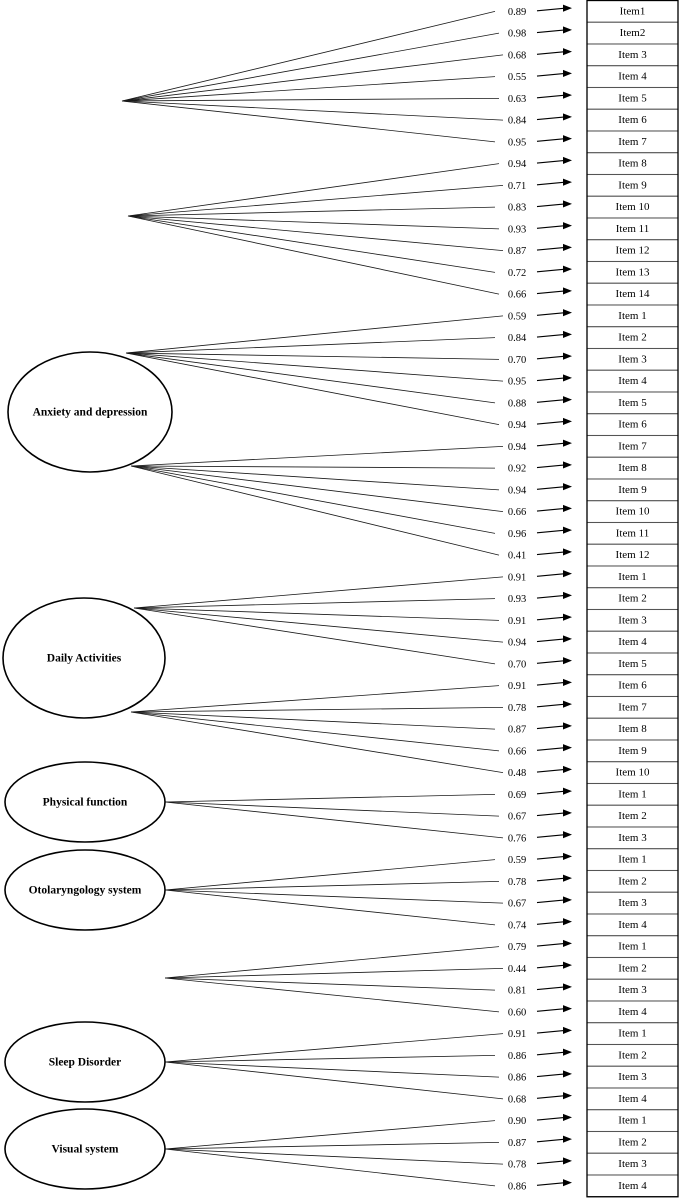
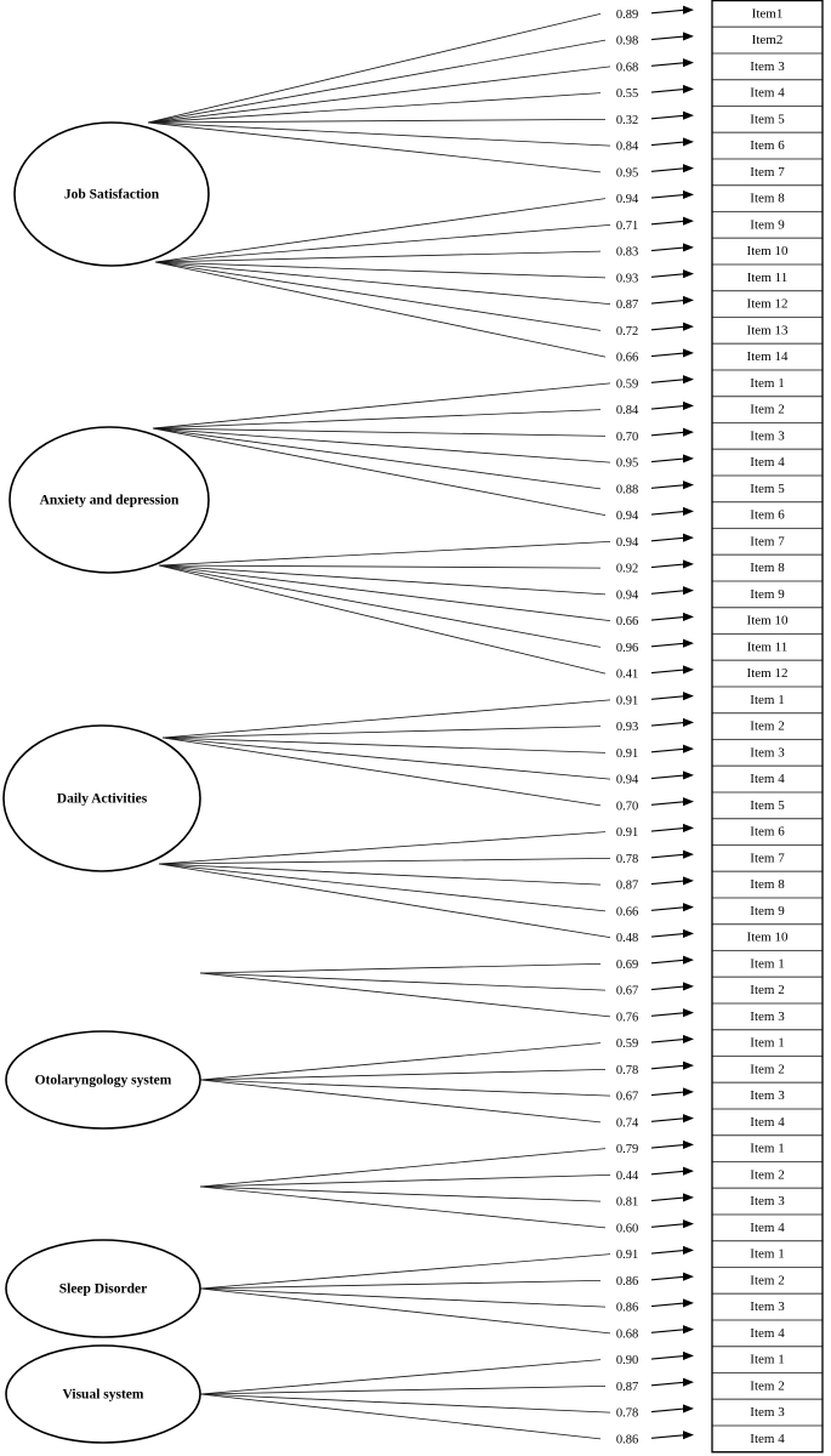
  Item1
  Item2
  Item 3
  Item 4
  Item 5
  Item 6
  Item 7
  Item 8
  Item 9
  Item 10
  Item 11
  Item 12
  Item 13
  Item 14
  Item 1
  Item 2
  Item 3
  Item 4
  Item 5
  Item 6
  Item 7
  Item 8
  Item 9
  Item 10
  Item 11
  Item 12
  Item 1
  Item 2
  Item 3
  Item 4
  Item 5
  Item 6
  Item 7
  Item 8
  Item 9
  Item 10
  Item 1
  Item 2
  Item 3
  Item 1
  Item 2
  Item 3
  Item 4
  Item 1
  Item 2
  Item 3
  Item 4
  Item 1
  Item 2
  Item 3
  Item 4
  Item 1
  Item 2
  Item 3
  Item 4
  0.89
  0.98
  0.68
  0.55
- 0.63
+ 0.32
  0.84
  0.95
  0.94
  0.71
  0.83
  0.93
  0.87
  0.72
  0.66
  0.59
  0.84
  0.70
  0.95
  0.88
  0.94
  0.94
  0.92
  0.94
  0.66
  0.96
  0.41
  0.91
  0.93
  0.91
  0.94
  0.70
  0.91
  0.78
  0.87
  0.66
  0.48
  0.69
  0.67
  0.76
  0.59
  0.78
  0.67
  0.74
  0.79
  0.44
  0.81
  0.60
  0.91
  0.86
  0.86
  0.68
  0.90
  0.87
  0.78
  0.86
+ Job Satisfaction
  Anxiety and depression
  Daily Activities
- Physical function
  Otolaryngology system
  Sleep Disorder
  Visual system
